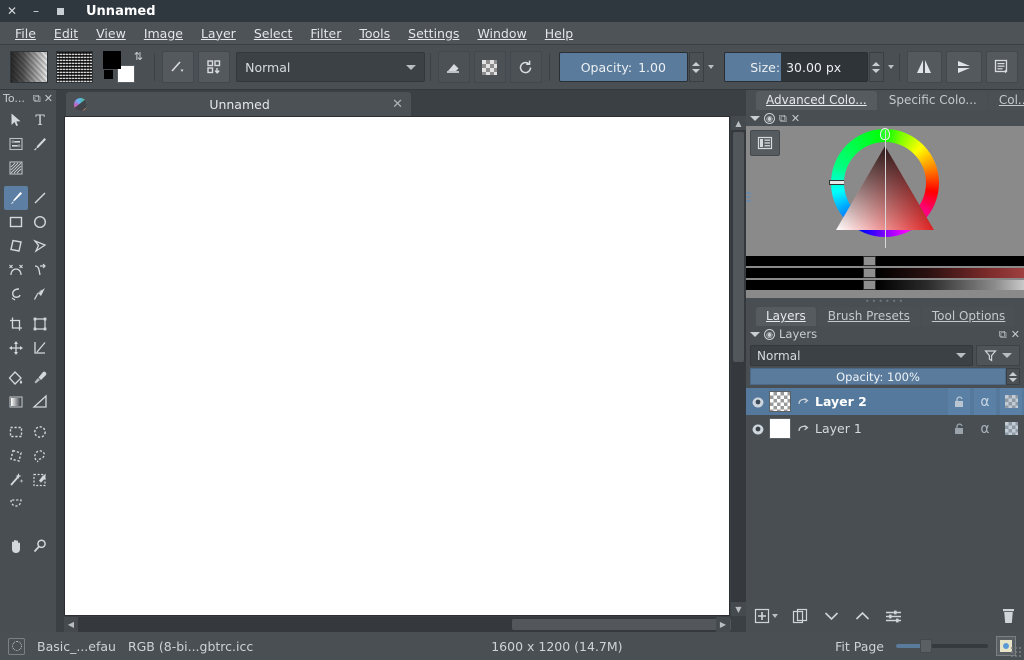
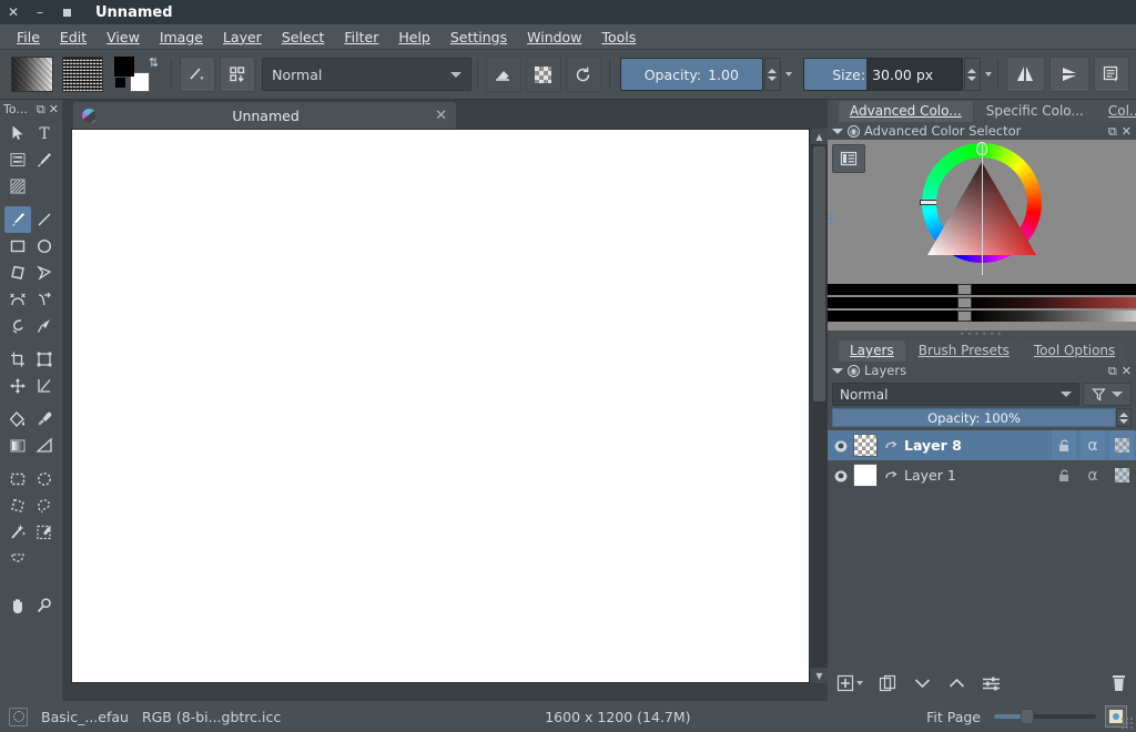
  ✕
  –
  Unnamed
  File
  Edit
  View
  Image
  Layer
  Select
  Filter
- Tools
+ Help
  Settings
  Window
- Help
+ Tools
  ⇅
  Normal
  Opacity:
  1.00
  Size:
  30.00 px
  To...
  ⧉
  ✕
  T
  Unnamed
  ✕
  ▲
  ▼
- ◀
- ▶
  Advanced Colo...
  Specific Colo...
  ◉
+ Advanced Color Selector
  ⧉
  ✕
  ••••••
  Layers
  Brush Presets
  Tool Options
  ◉
  Layers
  ⧉
  ✕
  Normal
  Opacity: 100%
- Layer 2
+ Layer 8
  α
  Layer 1
  α
  Basic_...efau
  RGB (8-bi...gbtrc.icc
  1600 x 1200 (14.7M)
  Fit Page
